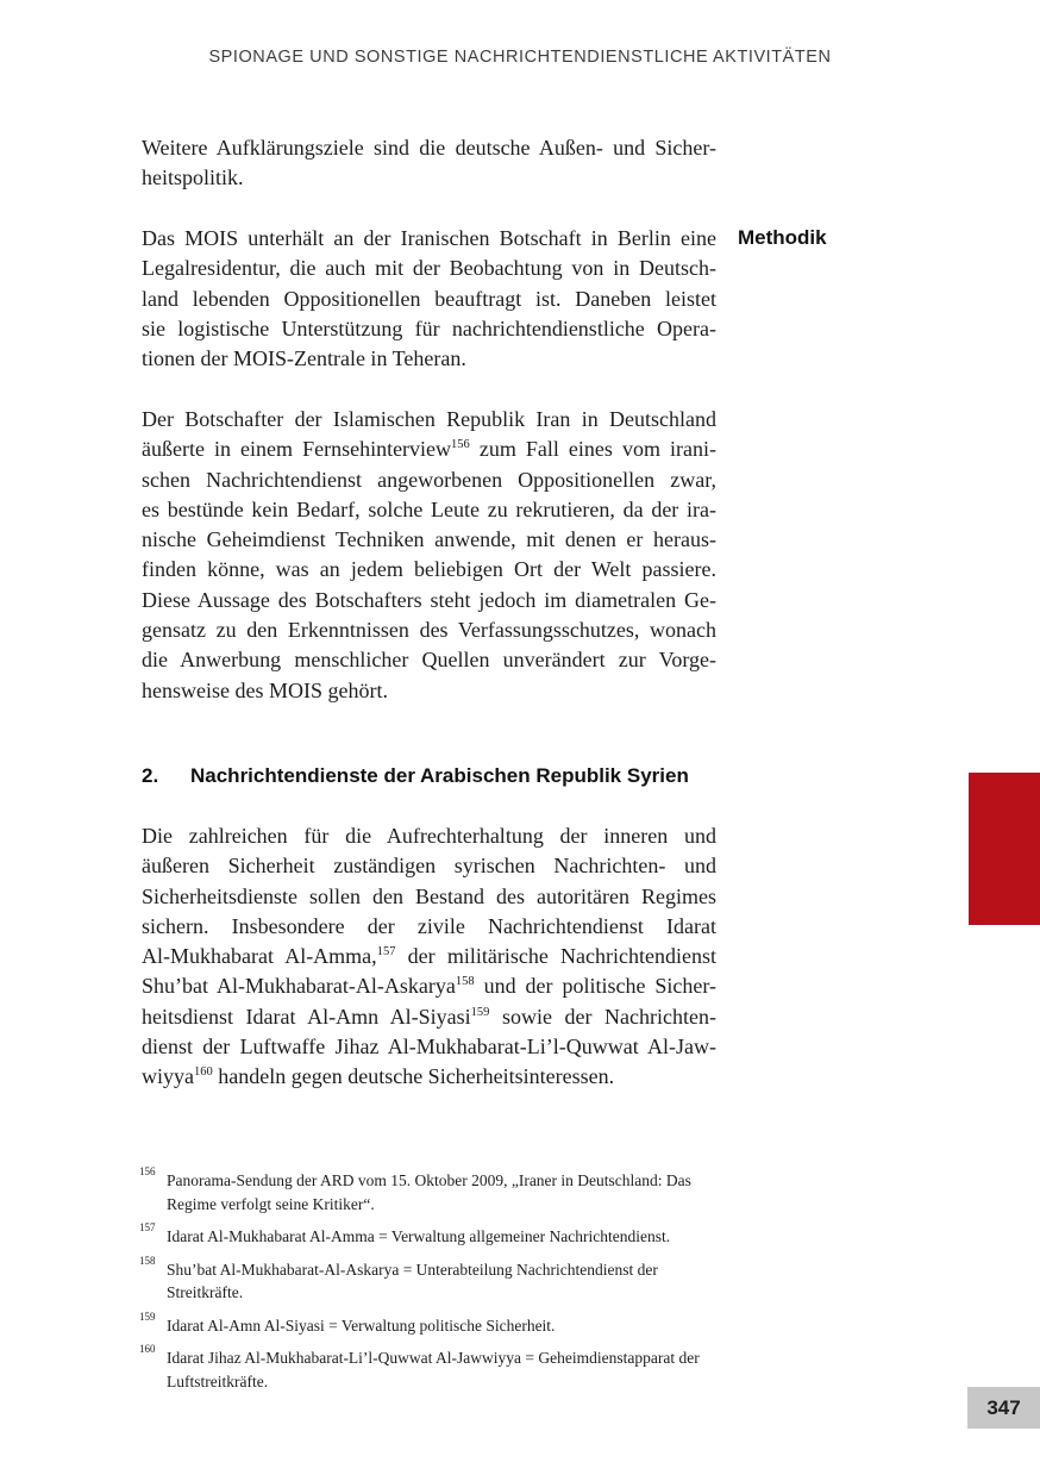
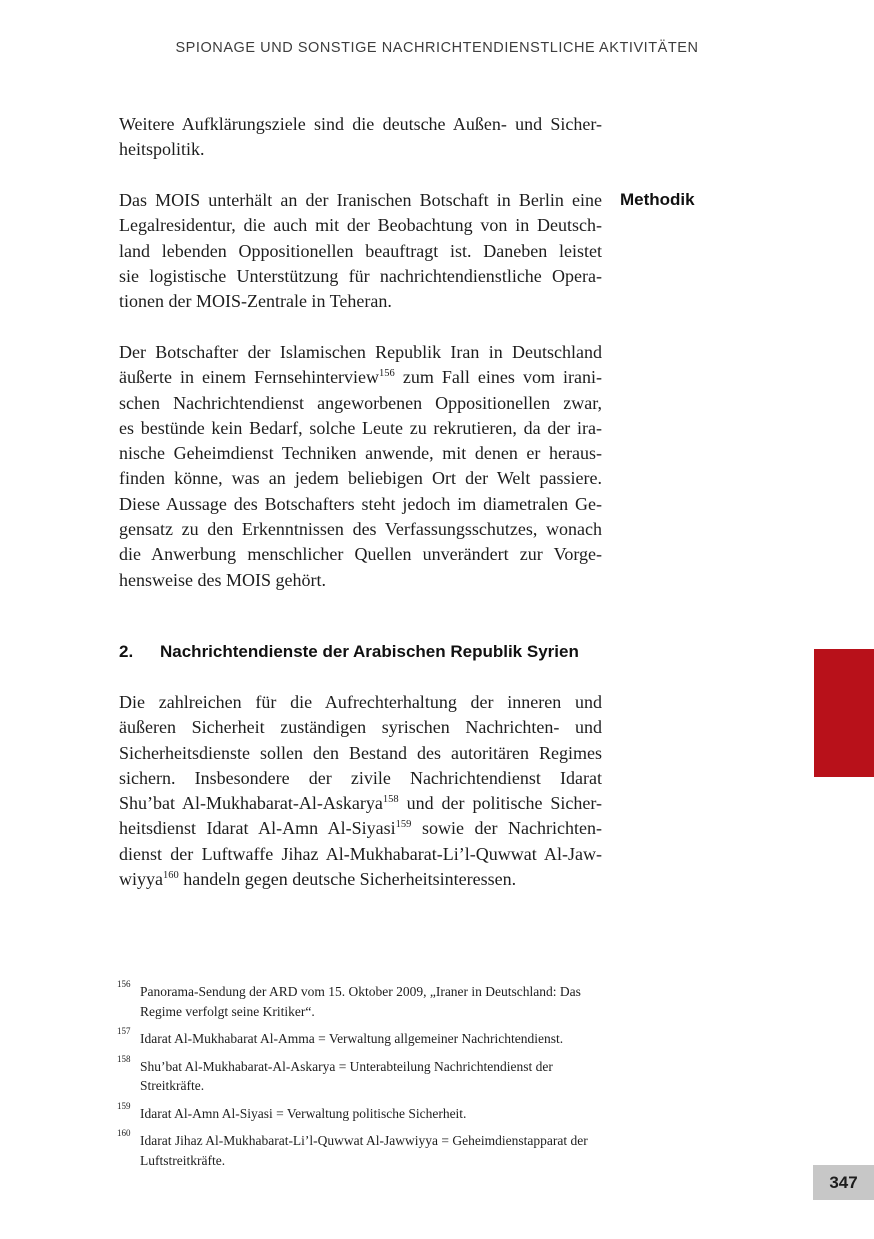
  SPIONAGE UND SONSTIGE NACHRICHTENDIENSTLICHE AKTIVITÄTEN
  Weitere Aufklärungsziele sind die deutsche Außen- und Sicher-
  heitspolitik.
  Das MOIS unterhält an der Iranischen Botschaft in Berlin eine
  Legalresidentur, die auch mit der Beobachtung von in Deutsch-
  land lebenden Oppositionellen beauftragt ist. Daneben leistet
  sie logistische Unterstützung für nachrichtendienstliche Opera-
  tionen der MOIS-Zentrale in Teheran.
  Methodik
  Der Botschafter der Islamischen Republik Iran in Deutschland
  äußerte in einem Fernsehinterview156 zum Fall eines vom irani-
  schen Nachrichtendienst angeworbenen Oppositionellen zwar,
  es bestünde kein Bedarf, solche Leute zu rekrutieren, da der ira-
  nische Geheimdienst Techniken anwende, mit denen er heraus-
  finden könne, was an jedem beliebigen Ort der Welt passiere.
  Diese Aussage des Botschafters steht jedoch im diametralen Ge-
  gensatz zu den Erkenntnissen des Verfassungsschutzes, wonach
  die Anwerbung menschlicher Quellen unverändert zur Vorge-
  hensweise des MOIS gehört.
  2. Nachrichtendienste der Arabischen Republik Syrien
  Die zahlreichen für die Aufrechterhaltung der inneren und
  äußeren Sicherheit zuständigen syrischen Nachrichten- und
  Sicherheitsdienste sollen den Bestand des autoritären Regimes
  sichern. Insbesondere der zivile Nachrichtendienst Idarat
- Al-Mukhabarat Al-Amma,157 der militärische Nachrichtendienst
  Shu’bat Al-Mukhabarat-Al-Askarya158 und der politische Sicher-
  heitsdienst Idarat Al-Amn Al-Siyasi159 sowie der Nachrichten-
  dienst der Luftwaffe Jihaz Al-Mukhabarat-Li’l-Quwwat Al-Jaw-
  wiyya160 handeln gegen deutsche Sicherheitsinteressen.
  156
  Panorama-Sendung der ARD vom 15. Oktober 2009, „Iraner in Deutschland: Das Regime verfolgt seine Kritiker“.
  157
  Idarat Al-Mukhabarat Al-Amma = Verwaltung allgemeiner Nachrichtendienst.
  158
  Shu’bat Al-Mukhabarat-Al-Askarya = Unterabteilung Nachrichtendienst der Streitkräfte.
  159
  Idarat Al-Amn Al-Siyasi = Verwaltung politische Sicherheit.
  160
  Idarat Jihaz Al-Mukhabarat-Li’l-Quwwat Al-Jawwiyya = Geheimdienstapparat der Luftstreitkräfte.
  347
